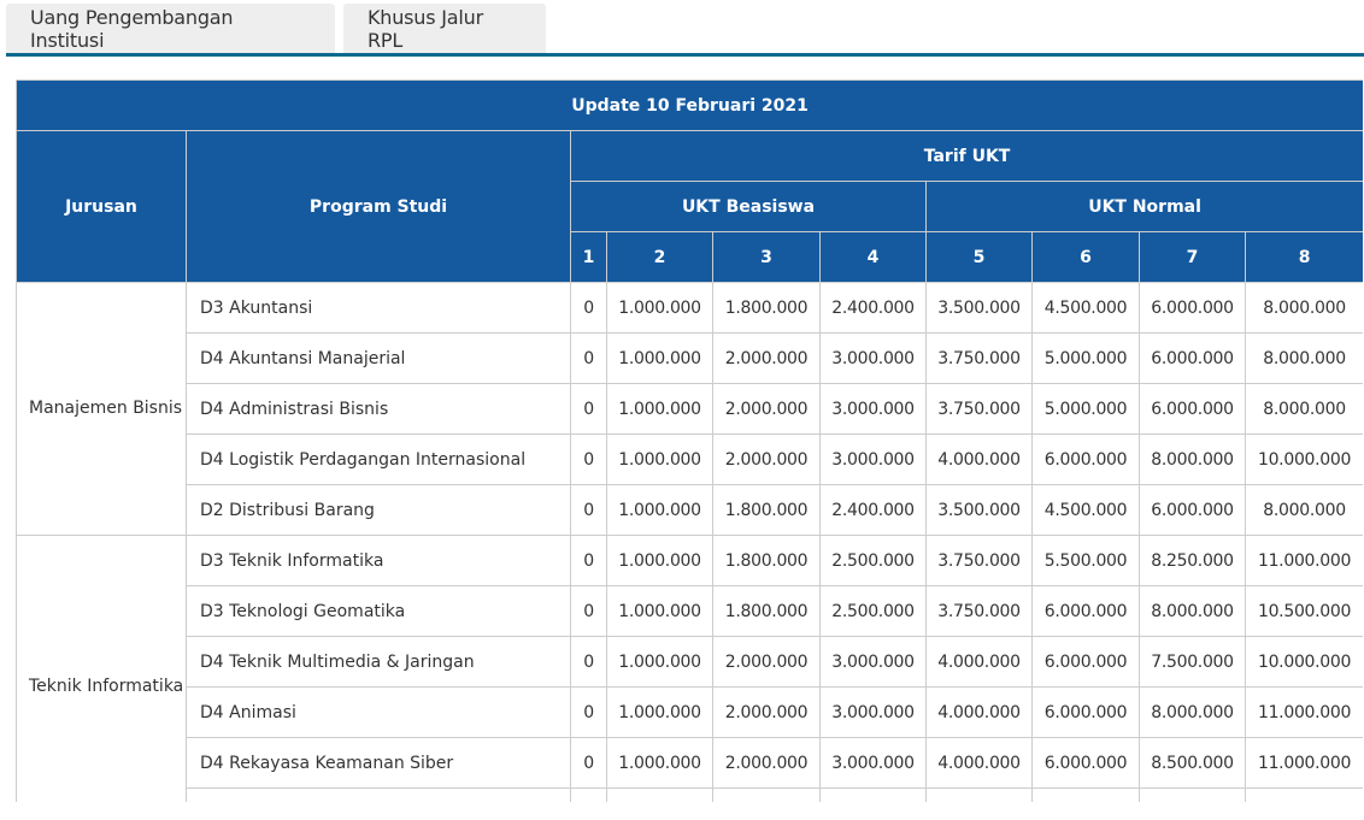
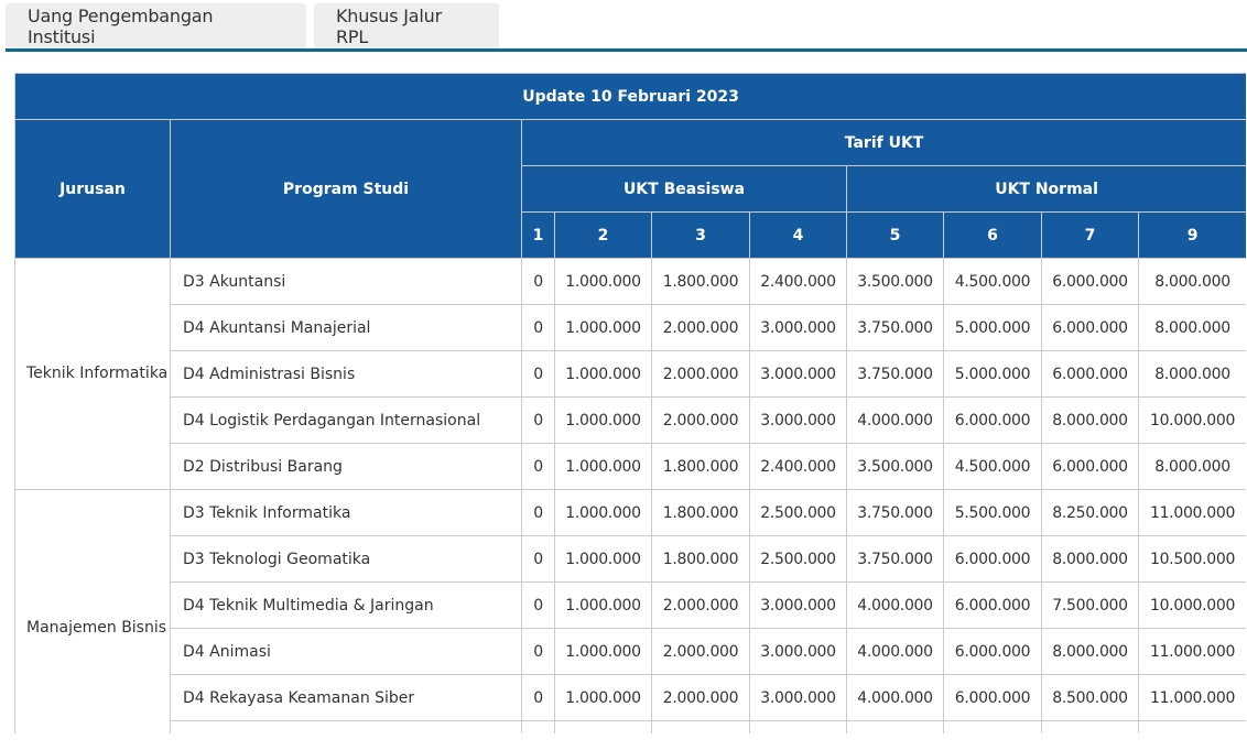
  Uang Pengembangan Institusi
  Khusus Jalur RPL
- Update 10 Februari 2021
+ Update 10 Februari 2023
  Jurusan	Program Studi	Tarif UKT
  UKT Beasiswa	UKT Normal
- 1	2	3	4	5	6	7	8
+ 1	2	3	4	5	6	7	9
- Manajemen Bisnis	D3 Akuntansi	0	1.000.000	1.800.000	2.400.000	3.500.000	4.500.000	6.000.000	8.000.000
+ Teknik Informatika	D3 Akuntansi	0	1.000.000	1.800.000	2.400.000	3.500.000	4.500.000	6.000.000	8.000.000
  D4 Akuntansi Manajerial	0	1.000.000	2.000.000	3.000.000	3.750.000	5.000.000	6.000.000	8.000.000
  D4 Administrasi Bisnis	0	1.000.000	2.000.000	3.000.000	3.750.000	5.000.000	6.000.000	8.000.000
  D4 Logistik Perdagangan Internasional	0	1.000.000	2.000.000	3.000.000	4.000.000	6.000.000	8.000.000	10.000.000
  D2 Distribusi Barang	0	1.000.000	1.800.000	2.400.000	3.500.000	4.500.000	6.000.000	8.000.000
- Teknik Informatika	D3 Teknik Informatika	0	1.000.000	1.800.000	2.500.000	3.750.000	5.500.000	8.250.000	11.000.000
+ Manajemen Bisnis	D3 Teknik Informatika	0	1.000.000	1.800.000	2.500.000	3.750.000	5.500.000	8.250.000	11.000.000
  D3 Teknologi Geomatika	0	1.000.000	1.800.000	2.500.000	3.750.000	6.000.000	8.000.000	10.500.000
  D4 Teknik Multimedia & Jaringan	0	1.000.000	2.000.000	3.000.000	4.000.000	6.000.000	7.500.000	10.000.000
  D4 Animasi	0	1.000.000	2.000.000	3.000.000	4.000.000	6.000.000	8.000.000	11.000.000
  D4 Rekayasa Keamanan Siber	0	1.000.000	2.000.000	3.000.000	4.000.000	6.000.000	8.500.000	11.000.000
